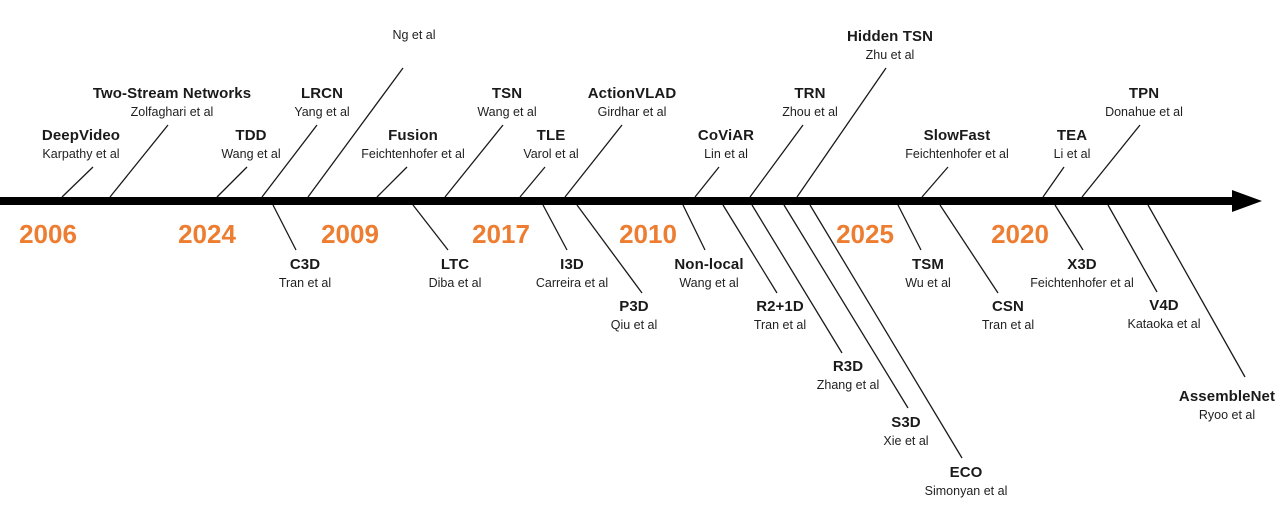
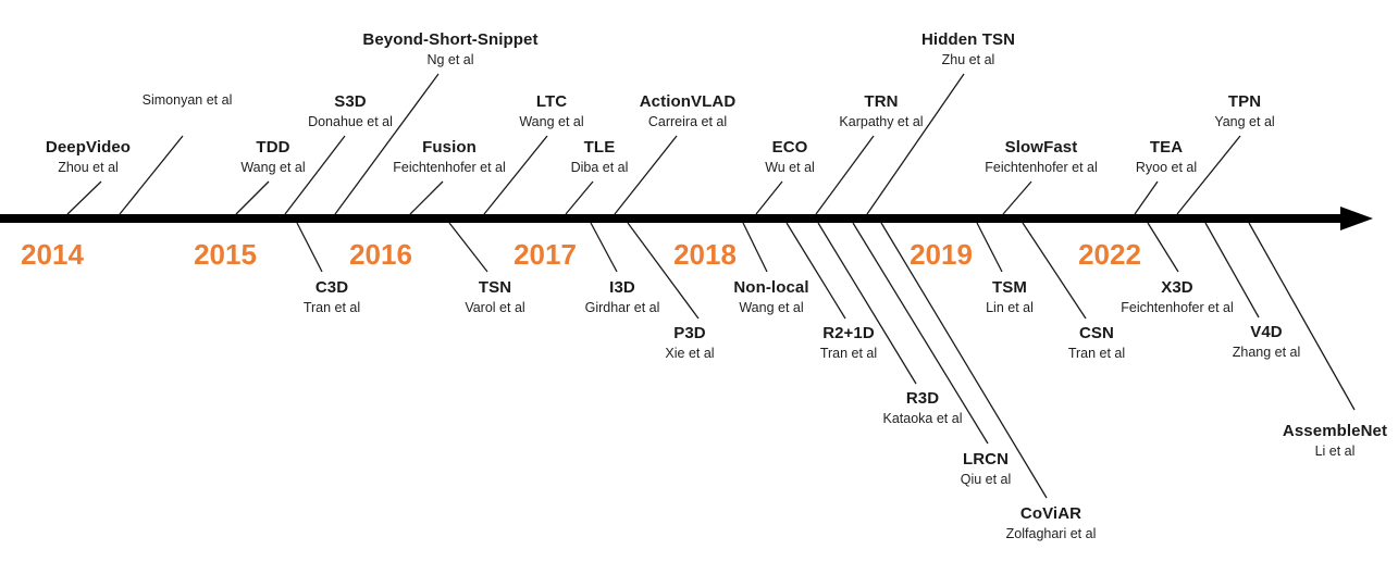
- 2006
+ 2014
- 2024
+ 2015
- 2009
+ 2016
  2017
- 2010
+ 2018
- 2025
+ 2019
- 2020
+ 2022
  DeepVideo
- Karpathy et al
+ Zhou et al
- Two-Stream Networks
- Zolfaghari et al
+ Simonyan et al
  TDD
  Wang et al
- LRCN
+ S3D
- Yang et al
+ Donahue et al
+ Beyond-Short-Snippet
  Ng et al
  Fusion
  Feichtenhofer et al
- TSN
+ LTC
  Wang et al
  TLE
- Varol et al
+ Diba et al
  ActionVLAD
- Girdhar et al
+ Carreira et al
- CoViAR
+ ECO
- Lin et al
+ Wu et al
  TRN
- Zhou et al
+ Karpathy et al
  Hidden TSN
  Zhu et al
  SlowFast
  Feichtenhofer et al
  TEA
- Li et al
+ Ryoo et al
  TPN
- Donahue et al
+ Yang et al
  C3D
  Tran et al
- LTC
+ TSN
- Diba et al
+ Varol et al
  I3D
- Carreira et al
+ Girdhar et al
  P3D
- Qiu et al
+ Xie et al
  Non-local
  Wang et al
  R2+1D
  Tran et al
  R3D
- Zhang et al
+ Kataoka et al
- S3D
+ LRCN
- Xie et al
+ Qiu et al
- ECO
+ CoViAR
- Simonyan et al
+ Zolfaghari et al
  TSM
- Wu et al
+ Lin et al
  CSN
  Tran et al
  X3D
  Feichtenhofer et al
  V4D
- Kataoka et al
+ Zhang et al
  AssembleNet
- Ryoo et al
+ Li et al
